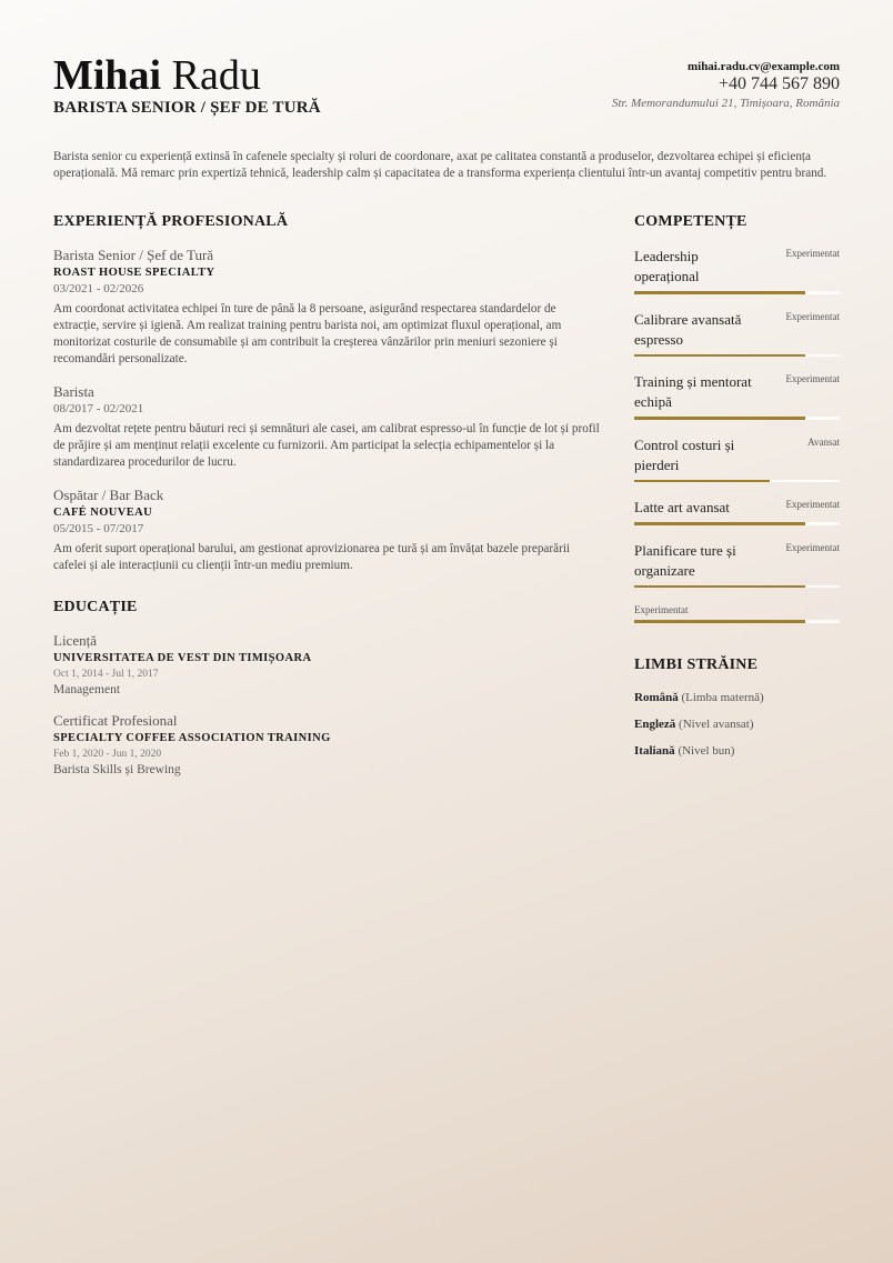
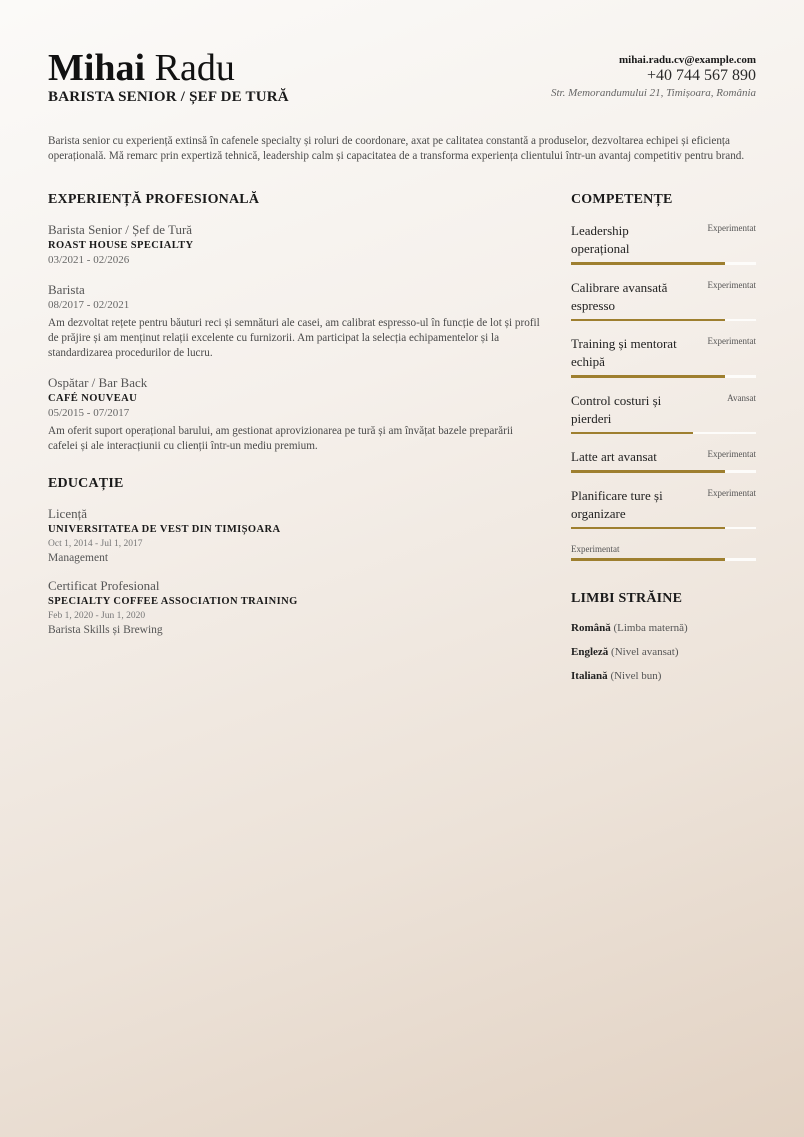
  Mihai Radu
  BARISTA SENIOR / ȘEF DE TURĂ
  mihai.radu.cv@example.com
  +40 744 567 890
  Str. Memorandumului 21, Timișoara, România
  Barista senior cu experiență extinsă în cafenele specialty și roluri de coordonare, axat pe calitatea constantă a produselor, dezvoltarea echipei și eficiența operațională. Mă remarc prin expertiză tehnică, leadership calm și capacitatea de a transforma experiența clientului într-un avantaj competitiv pentru brand.
  EXPERIENȚĂ PROFESIONALĂ
  Barista Senior / Șef de Tură
  ROAST HOUSE SPECIALTY
  03/2021 - 02/2026
- Am coordonat activitatea echipei în ture de până la 8 persoane, asigurând respectarea standardelor de extracție, servire și igienă. Am realizat training pentru barista noi, am optimizat fluxul operațional, am monitorizat costurile de consumabile și am contribuit la creșterea vânzărilor prin meniuri sezoniere și recomandări personalizate.
  Barista
  08/2017 - 02/2021
  Am dezvoltat rețete pentru băuturi reci și semnături ale casei, am calibrat espresso-ul în funcție de lot și profil de prăjire și am menținut relații excelente cu furnizorii. Am participat la selecția echipamentelor și la standardizarea procedurilor de lucru.
  Ospătar / Bar Back
  CAFÉ NOUVEAU
  05/2015 - 07/2017
  Am oferit suport operațional barului, am gestionat aprovizionarea pe tură și am învățat bazele preparării cafelei și ale interacțiunii cu clienții într-un mediu premium.
  EDUCAȚIE
  Licență
  UNIVERSITATEA DE VEST DIN TIMIȘOARA
  Oct 1, 2014 - Jul 1, 2017
  Management
  Certificat Profesional
  SPECIALTY COFFEE ASSOCIATION TRAINING
  Feb 1, 2020 - Jun 1, 2020
  Barista Skills și Brewing
  COMPETENȚE
  Leadership operațional
  Experimentat
  Calibrare avansată espresso
  Experimentat
  Training și mentorat echipă
  Experimentat
  Control costuri și pierderi
  Avansat
  Latte art avansat
  Experimentat
  Planificare ture și organizare
  Experimentat
  Experimentat
  LIMBI STRĂINE
  Română (Limba maternă)
  Engleză (Nivel avansat)
  Italiană (Nivel bun)
